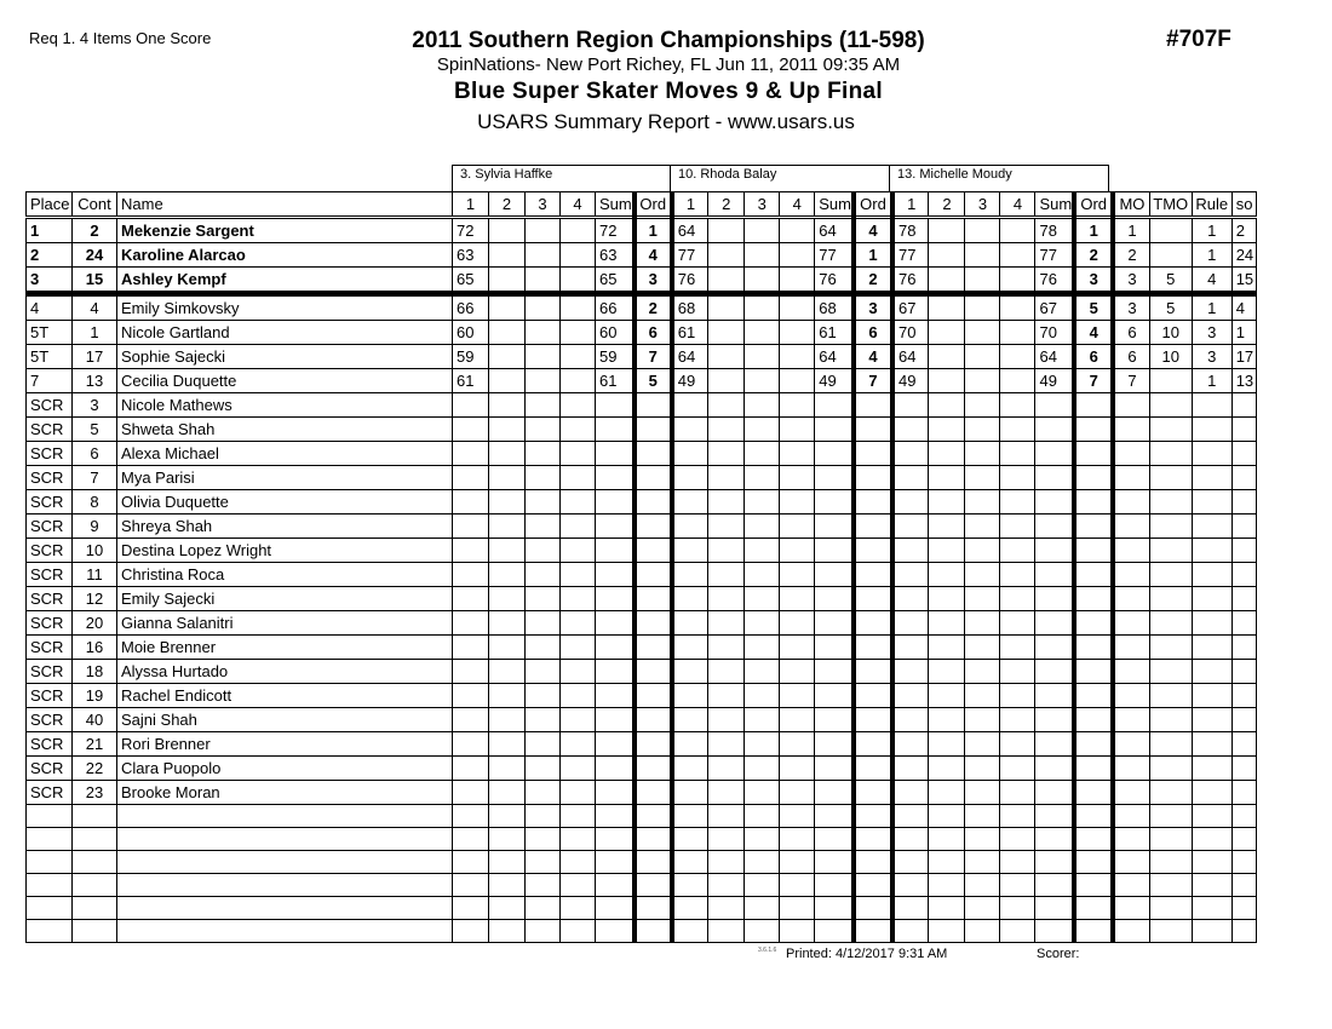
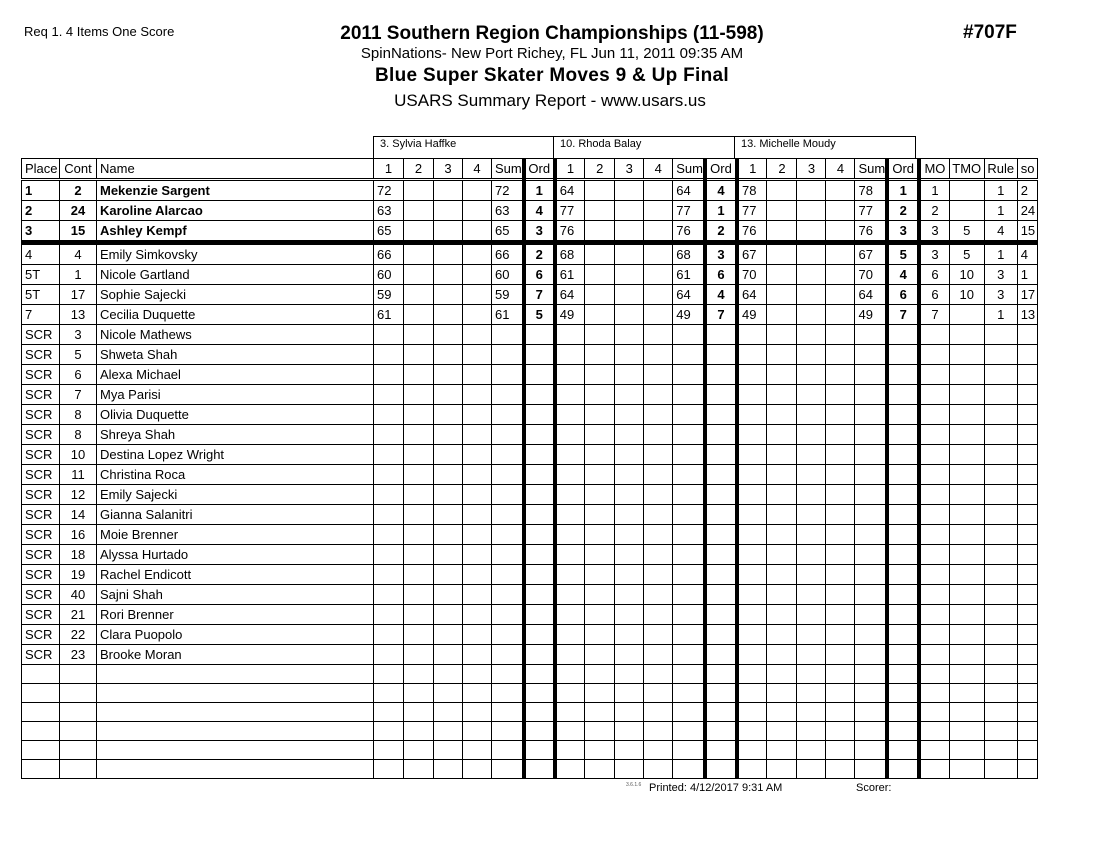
  Req 1. 4 Items One Score
  #707F
  2011 Southern Region Championships (11-598)
  SpinNations- New Port Richey, FL Jun 11, 2011 09:35 AM
  Blue Super Skater Moves 9 & Up Final
  USARS Summary Report - www.usars.us
  3. Sylvia Haffke
  10. Rhoda Balay
  13. Michelle Moudy
  Place	Cont	Name	1	2	3	4	Sum	Ord	1	2	3	4	Sum	Ord	1	2	3	4	Sum	Ord	MO	TMO	Rule	so
  1	2	Mekenzie Sargent	72				72	1	64				64	4	78				78	1	1		1	2
  2	24	Karoline Alarcao	63				63	4	77				77	1	77				77	2	2		1	24
  3	15	Ashley Kempf	65				65	3	76				76	2	76				76	3	3	5	4	15
  4	4	Emily Simkovsky	66				66	2	68				68	3	67				67	5	3	5	1	4
  5T	1	Nicole Gartland	60				60	6	61				61	6	70				70	4	6	10	3	1
  5T	17	Sophie Sajecki	59				59	7	64				64	4	64				64	6	6	10	3	17
  7	13	Cecilia Duquette	61				61	5	49				49	7	49				49	7	7		1	13
  SCR	3	Nicole Mathews
  SCR	5	Shweta Shah
  SCR	6	Alexa Michael
  SCR	7	Mya Parisi
  SCR	8	Olivia Duquette
- SCR	9	Shreya Shah
+ SCR	8	Shreya Shah
  SCR	10	Destina Lopez Wright
  SCR	11	Christina Roca
  SCR	12	Emily Sajecki
- SCR	20	Gianna Salanitri
+ SCR	14	Gianna Salanitri
  SCR	16	Moie Brenner
  SCR	18	Alyssa Hurtado
  SCR	19	Rachel Endicott
  SCR	40	Sajni Shah
  SCR	21	Rori Brenner
  SCR	22	Clara Puopolo
  SCR	23	Brooke Moran
  Printed: 4/12/2017 9:31 AM
  Scorer:
